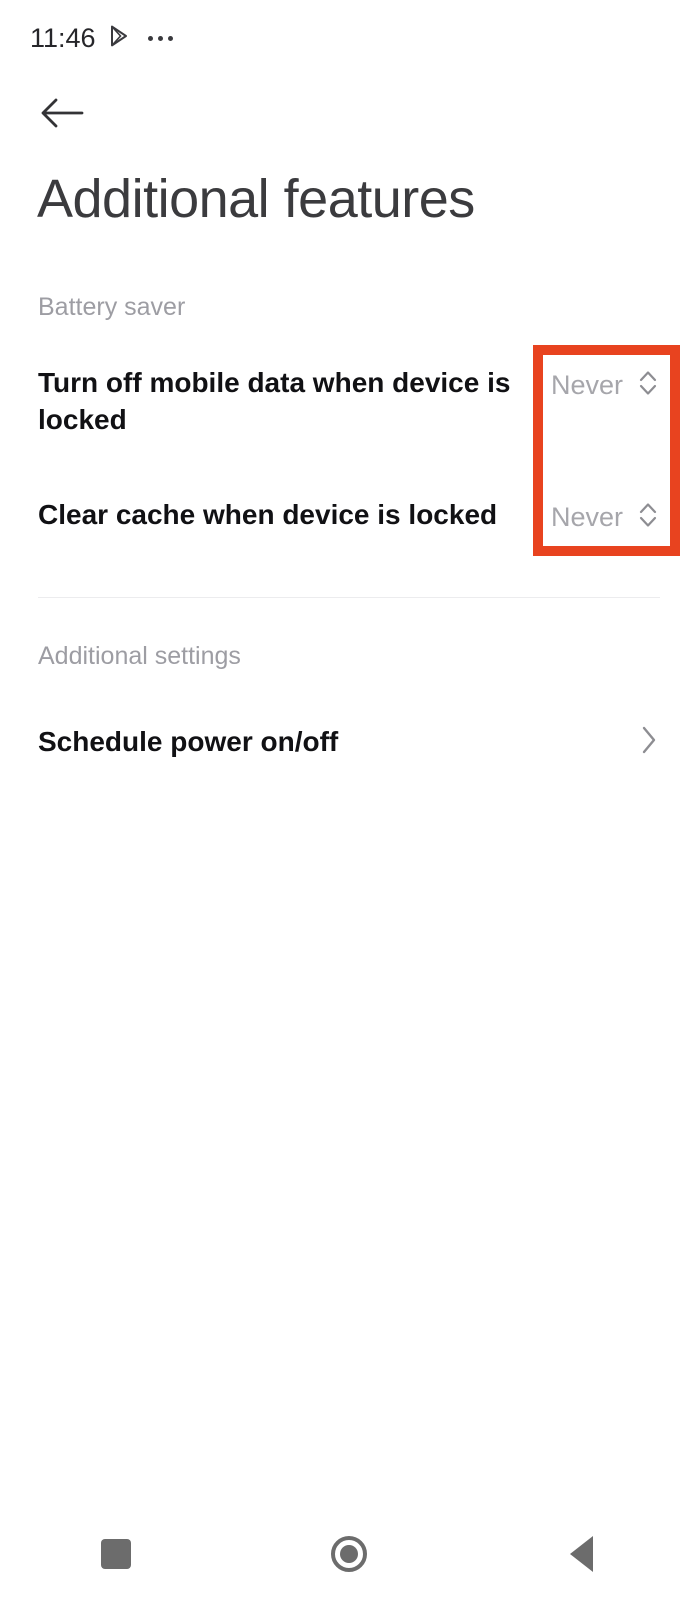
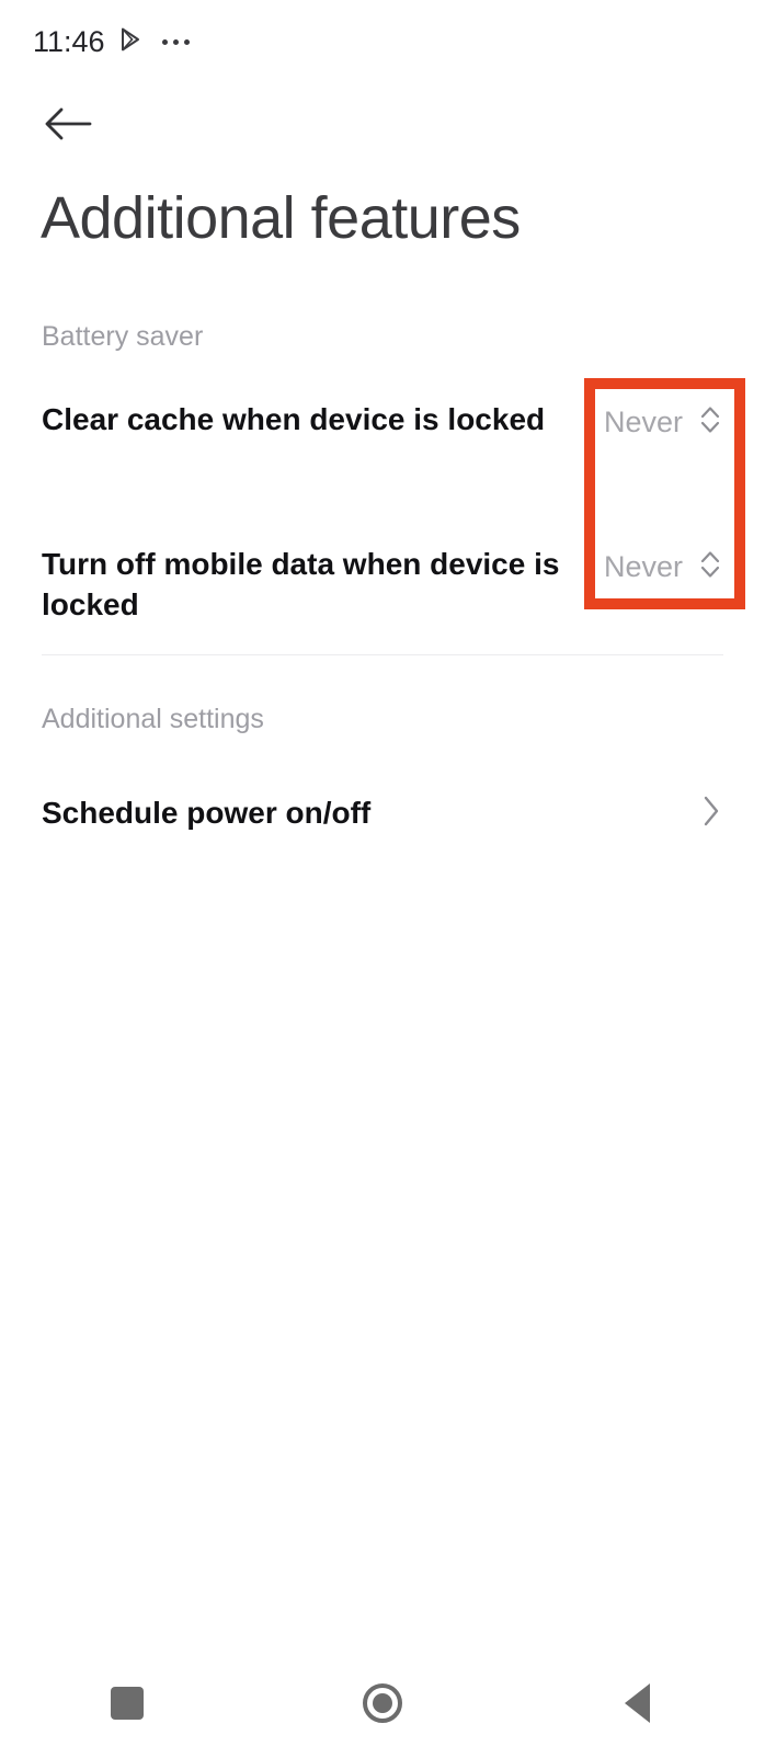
  11:46
  Additional features
  Battery saver
- Turn off mobile data when device is locked
+ Clear cache when device is locked
  Never
- Clear cache when device is locked
+ Turn off mobile data when device is locked
  Never
  Additional settings
  Schedule power on/off
